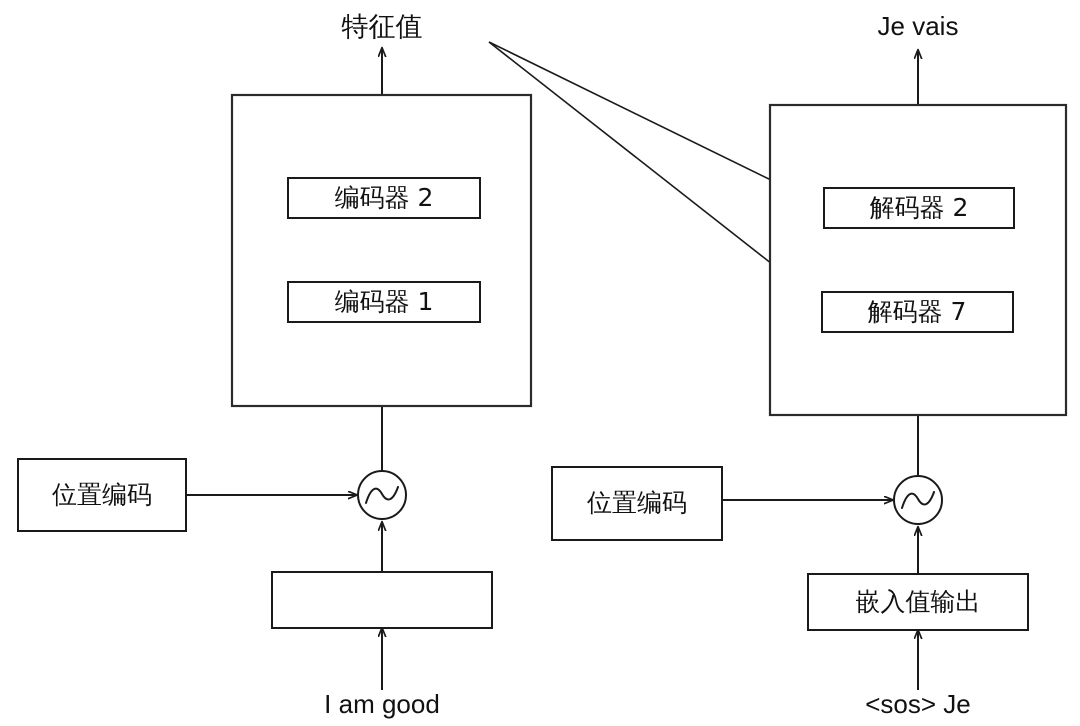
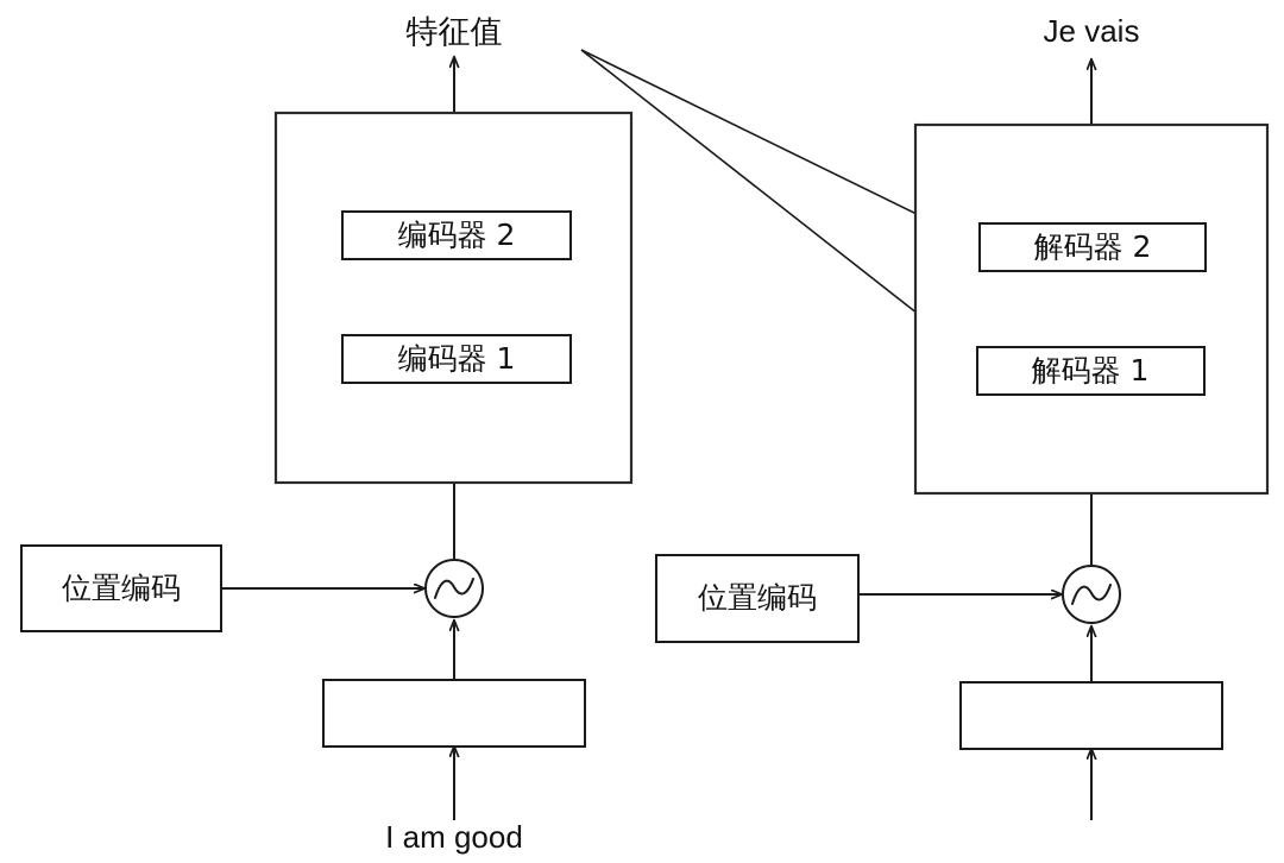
  编码器 2
  编码器 1
  位置编码
  I am good
  特征值
  解码器 2
- 解码器 7
+ 解码器 1
  位置编码
- 嵌入值输出
- <sos> Je
  Je vais
